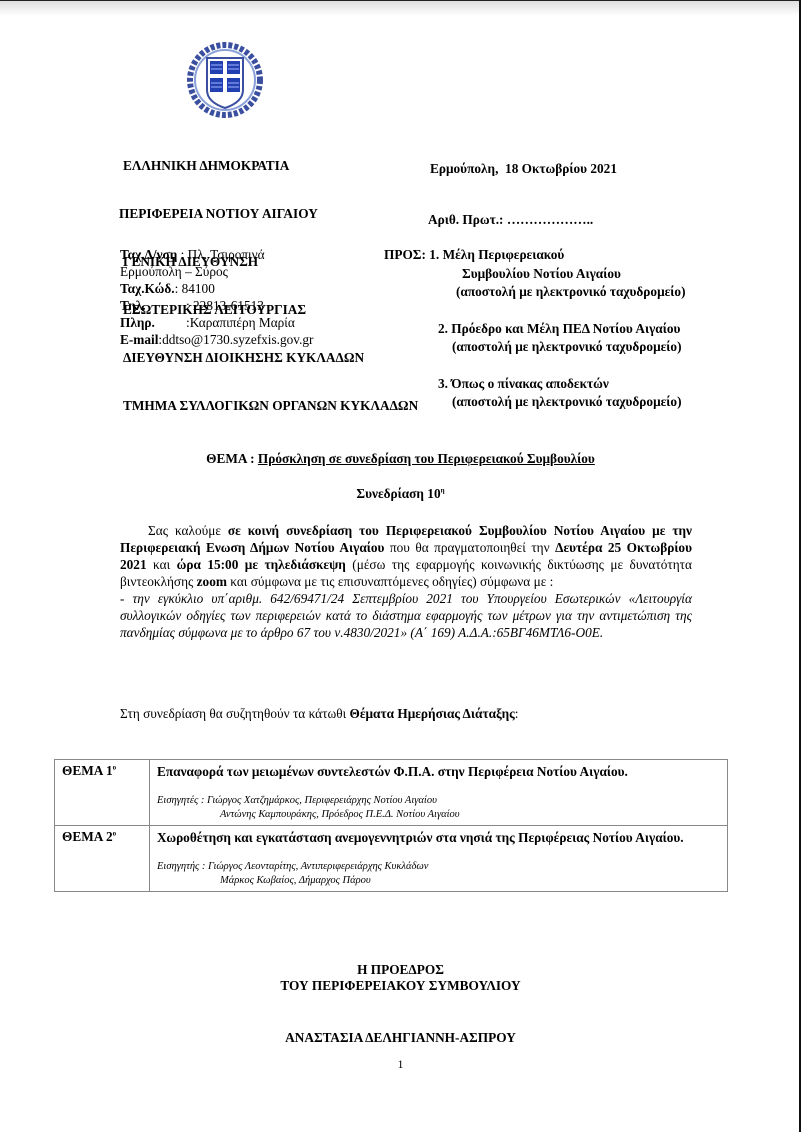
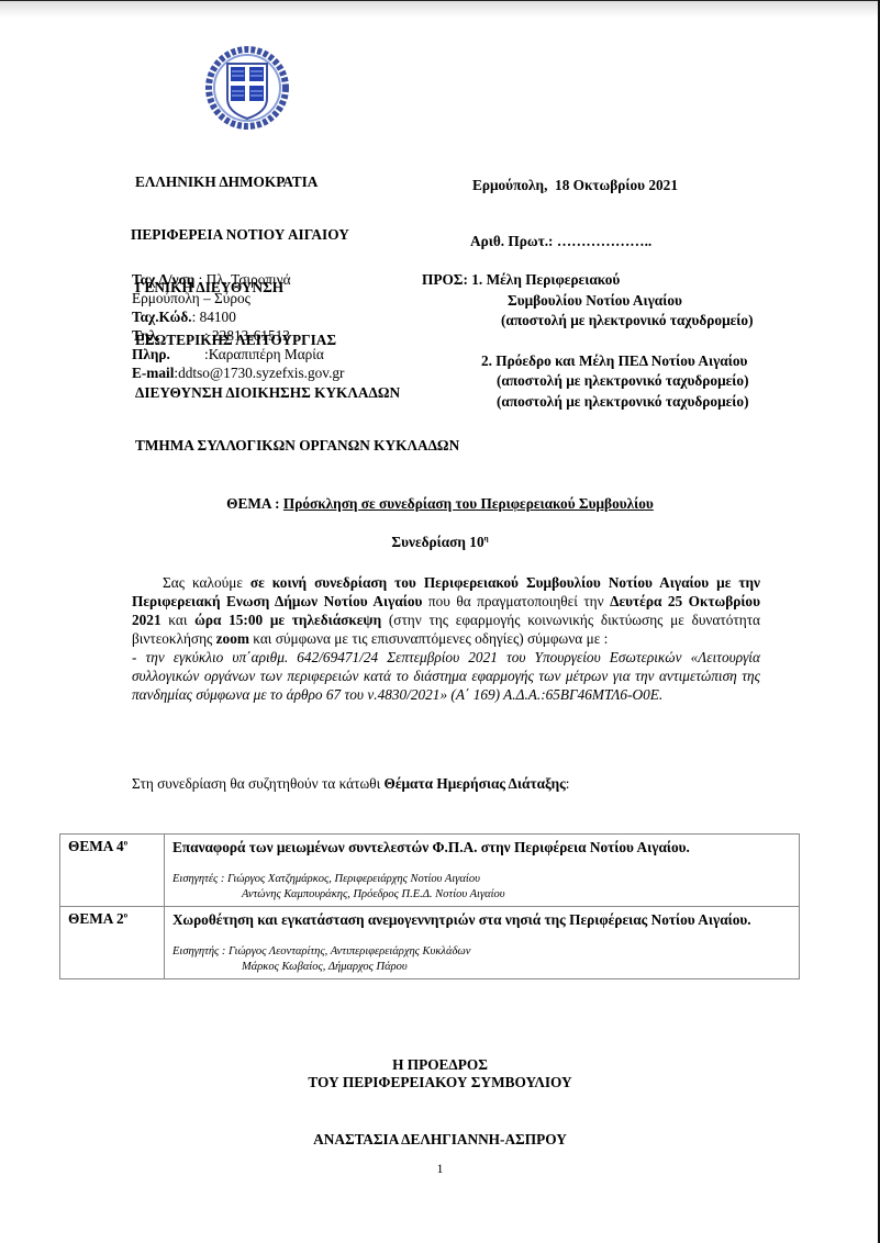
  ΕΛΛΗΝΙΚΗ ΔΗΜΟΚΡΑΤΙΑ
  ΠΕΡΙΦΕΡΕΙΑ ΝΟΤΙΟΥ ΑΙΓΑΙΟΥ
  ΓΕΝΙΚΗ ΔΙΕΥΘΥΝΣΗ
  ΕΣΩΤΕΡΙΚΗΣ ΛΕΙΤΟΥΡΓΙΑΣ
  ΔΙΕΥΘΥΝΣΗ ΔΙΟΙΚΗΣΗΣ ΚΥΚΛΑΔΩΝ
  ΤΜΗΜΑ ΣΥΛΛΟΓΙΚΩΝ ΟΡΓΑΝΩΝ ΚΥΚΛΑΔΩΝ
  Ερμούπολη, 18 Οκτωβρίου 2021
  Αριθ. Πρωτ.: ………………..
  Ταχ.Δ/νση : Πλ. Τσιροπινά
  Ερμούπολη – Σύρος
  Ταχ.Κώδ.: 84100
  Τηλ. : 22813-61513
  Πληρ. :Καραπιπέρη Μαρία
  E-mail:ddtso@1730.syzefxis.gov.gr
  ΠΡΟΣ: 1. Μέλη Περιφερειακού
  Συμβουλίου Νοτίου Αιγαίου
  (αποστολή με ηλεκτρονικό ταχυδρομείο)
  2. Πρόεδρο και Μέλη ΠΕΔ Νοτίου Αιγαίου
  (αποστολή με ηλεκτρονικό ταχυδρομείο)
- 3. Όπως ο πίνακας αποδεκτών
  (αποστολή με ηλεκτρονικό ταχυδρομείο)
  ΘΕΜΑ : Πρόσκληση σε συνεδρίαση του Περιφερειακού Συμβουλίου
  Συνεδρίαση 10η
- Σας καλούμε σε κοινή συνεδρίαση του Περιφερειακού Συμβουλίου Νοτίου Αιγαίου με την Περιφερειακή Ενωση Δήμων Νοτίου Αιγαίου που θα πραγματοποιηθεί την Δευτέρα 25 Οκτωβρίου 2021 και ώρα 15:00 με τηλεδιάσκεψη (μέσω της εφαρμογής κοινωνικής δικτύωσης με δυνατότητα βιντεοκλήσης zoom και σύμφωνα με τις επισυναπτόμενες οδηγίες) σύμφωνα με :
+ Σας καλούμε σε κοινή συνεδρίαση του Περιφερειακού Συμβουλίου Νοτίου Αιγαίου με την Περιφερειακή Ενωση Δήμων Νοτίου Αιγαίου που θα πραγματοποιηθεί την Δευτέρα 25 Οκτωβρίου 2021 και ώρα 15:00 με τηλεδιάσκεψη (στην της εφαρμογής κοινωνικής δικτύωσης με δυνατότητα βιντεοκλήσης zoom και σύμφωνα με τις επισυναπτόμενες οδηγίες) σύμφωνα με :
- - την εγκύκλιο υπ΄αριθμ. 642/69471/24 Σεπτεμβρίου 2021 του Υπουργείου Εσωτερικών «Λειτουργία συλλογικών οδηγίες των περιφερειών κατά το διάστημα εφαρμογής των μέτρων για την αντιμετώπιση της πανδημίας σύμφωνα με το άρθρο 67 του ν.4830/2021» (Α΄ 169) Α.Δ.Α.:65ΒΓ46ΜΤΛ6-Ο0Ε.
+ - την εγκύκλιο υπ΄αριθμ. 642/69471/24 Σεπτεμβρίου 2021 του Υπουργείου Εσωτερικών «Λειτουργία συλλογικών οργάνων των περιφερειών κατά το διάστημα εφαρμογής των μέτρων για την αντιμετώπιση της πανδημίας σύμφωνα με το άρθρο 67 του ν.4830/2021» (Α΄ 169) Α.Δ.Α.:65ΒΓ46ΜΤΛ6-Ο0Ε.
  Στη συνεδρίαση θα συζητηθούν τα κάτωθι Θέματα Ημερήσιας Διάταξης:
- ΘΕΜΑ 1ο	Επαναφορά των μειωμένων συντελεστών Φ.Π.Α. στην Περιφέρεια Νοτίου Αιγαίου. Εισηγητές : Γιώργος Χατζημάρκος, Περιφερειάρχης Νοτίου Αιγαίου Αντώνης Καμπουράκης, Πρόεδρος Π.Ε.Δ. Νοτίου Αιγαίου
+ ΘΕΜΑ 4ο	Επαναφορά των μειωμένων συντελεστών Φ.Π.Α. στην Περιφέρεια Νοτίου Αιγαίου. Εισηγητές : Γιώργος Χατζημάρκος, Περιφερειάρχης Νοτίου Αιγαίου Αντώνης Καμπουράκης, Πρόεδρος Π.Ε.Δ. Νοτίου Αιγαίου
  ΘΕΜΑ 2ο	Χωροθέτηση και εγκατάσταση ανεμογεννητριών στα νησιά της Περιφέρειας Νοτίου Αιγαίου. Εισηγητής : Γιώργος Λεονταρίτης, Αντιπεριφερειάρχης Κυκλάδων Μάρκος Κωβαίος, Δήμαρχος Πάρου
  Η ΠΡΟΕΔΡΟΣ
  ΤΟΥ ΠΕΡΙΦΕΡΕΙΑΚΟΥ ΣΥΜΒΟΥΛΙΟΥ
  ΑΝΑΣΤΑΣΙΑ ΔΕΛΗΓΙΑΝΝΗ-ΑΣΠΡΟΥ
  1
